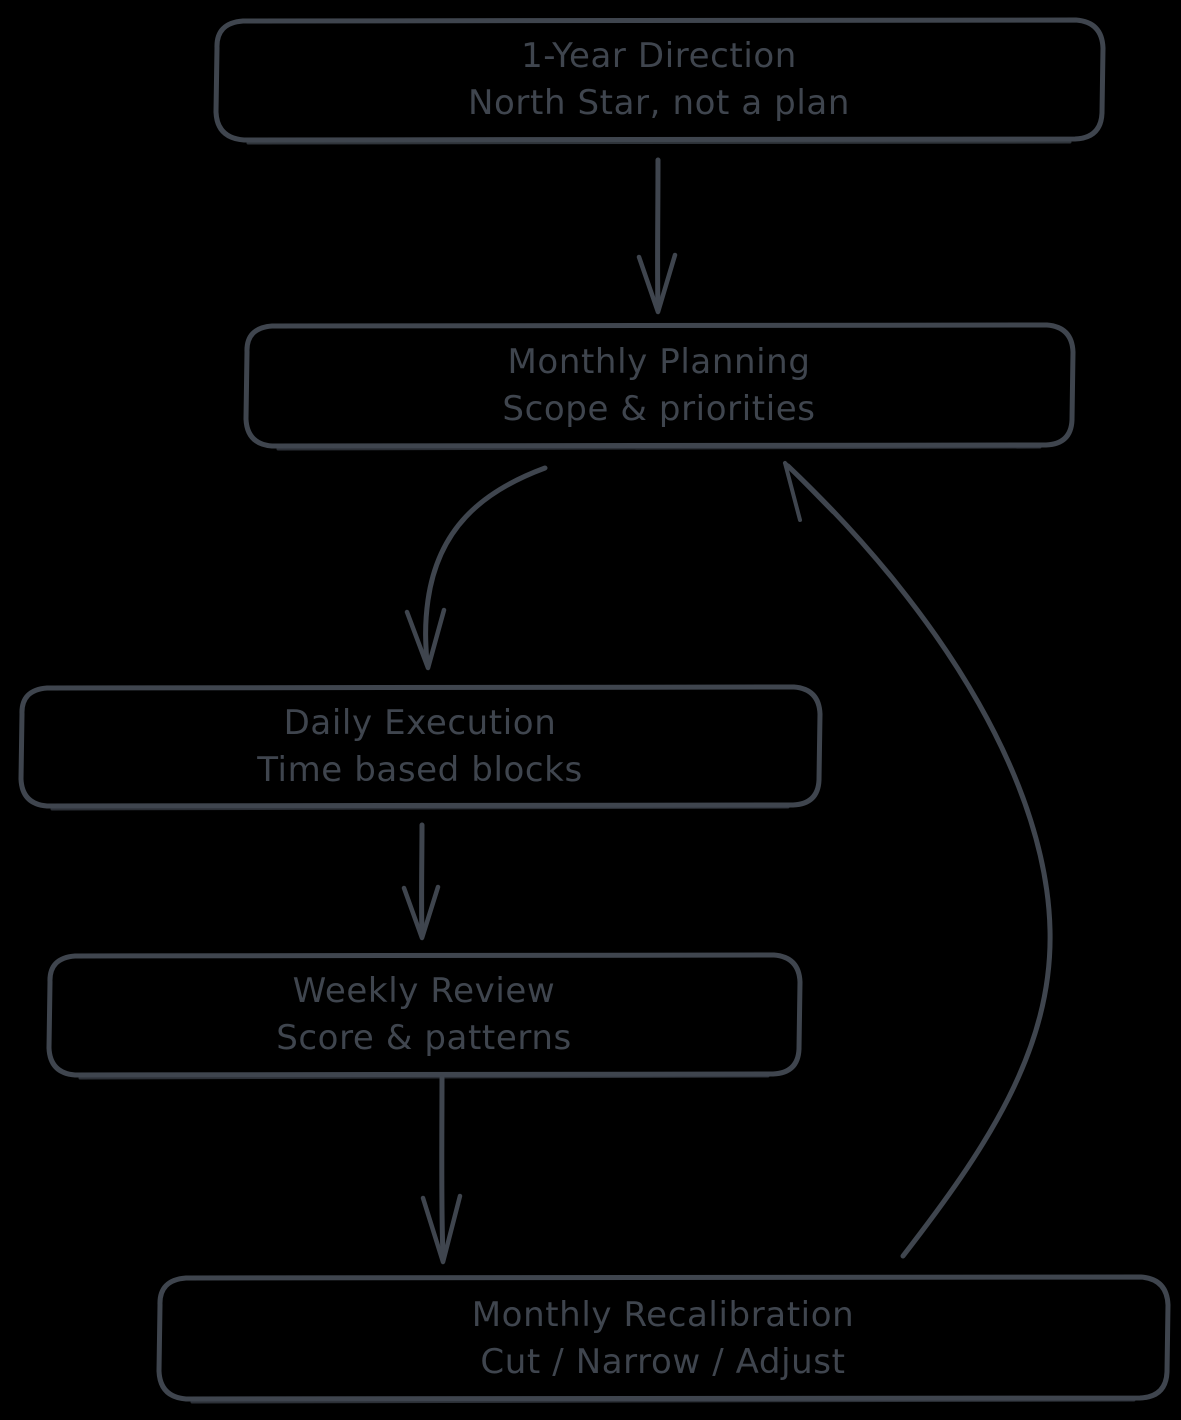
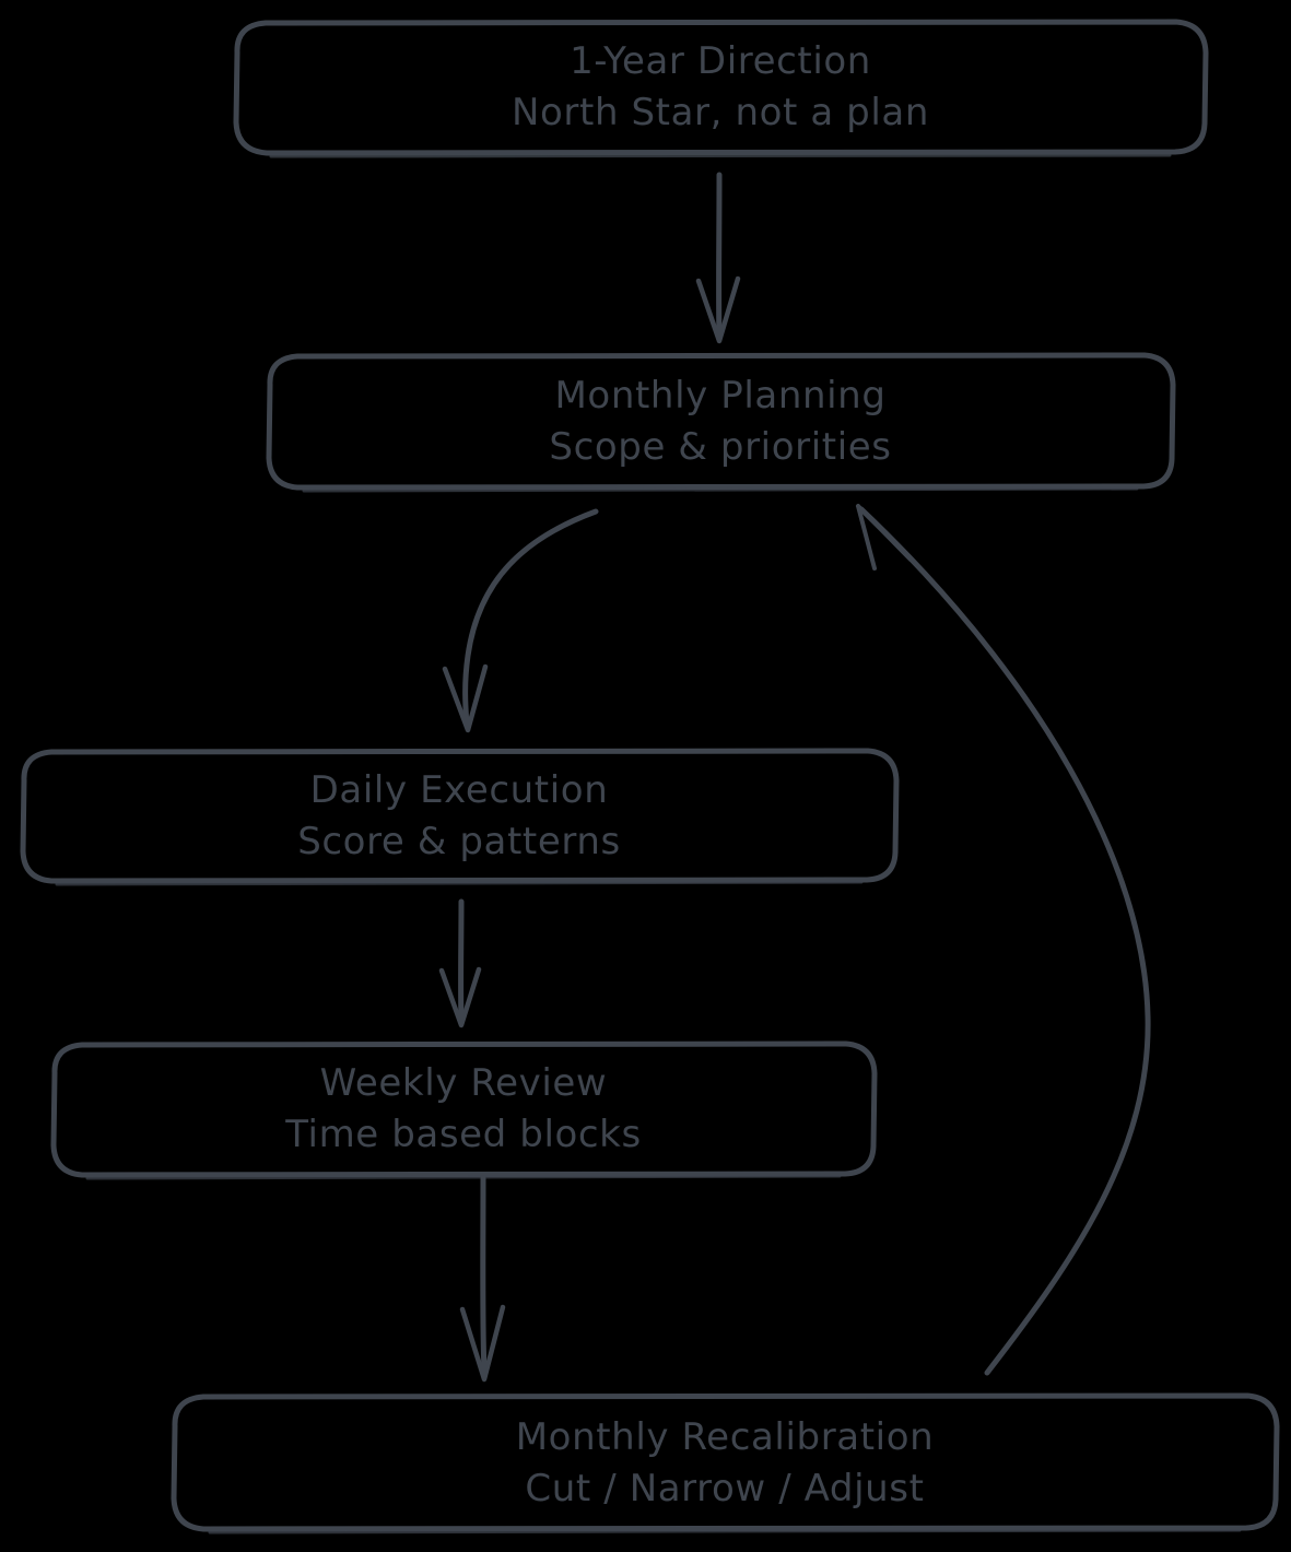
  1-Year Direction
  North Star, not a plan
  Monthly Planning
  Scope & priorities
  Daily Execution
- Time based blocks
+ Score & patterns
  Weekly Review
- Score & patterns
+ Time based blocks
  Monthly Recalibration
  Cut / Narrow / Adjust
